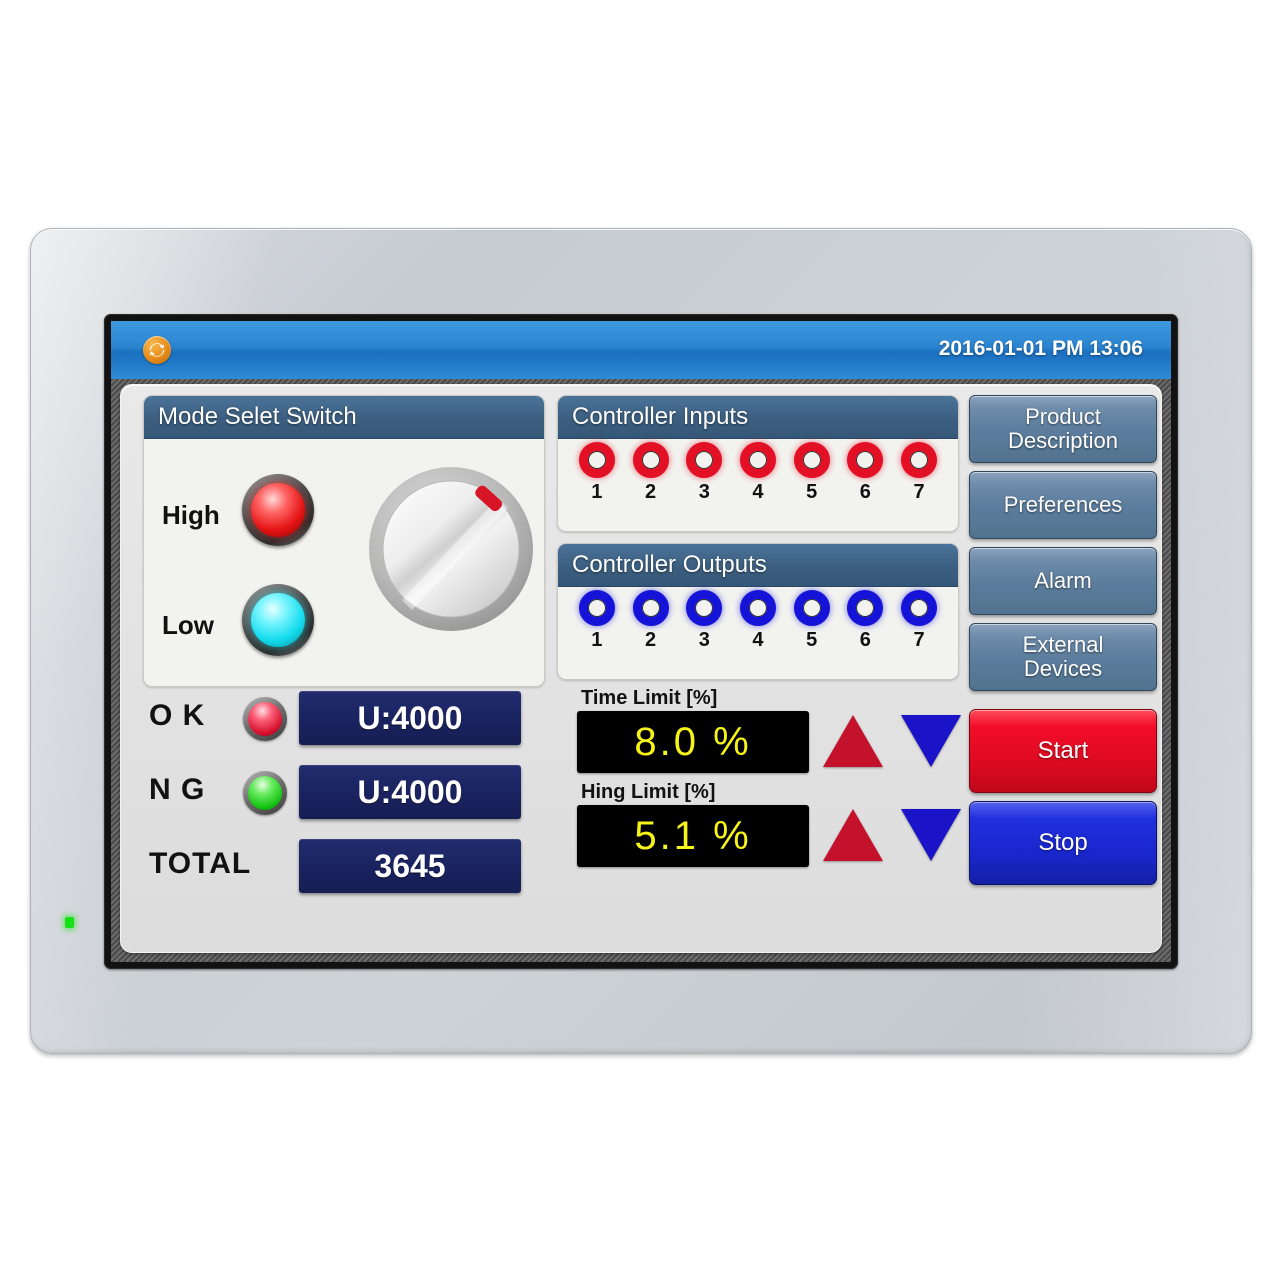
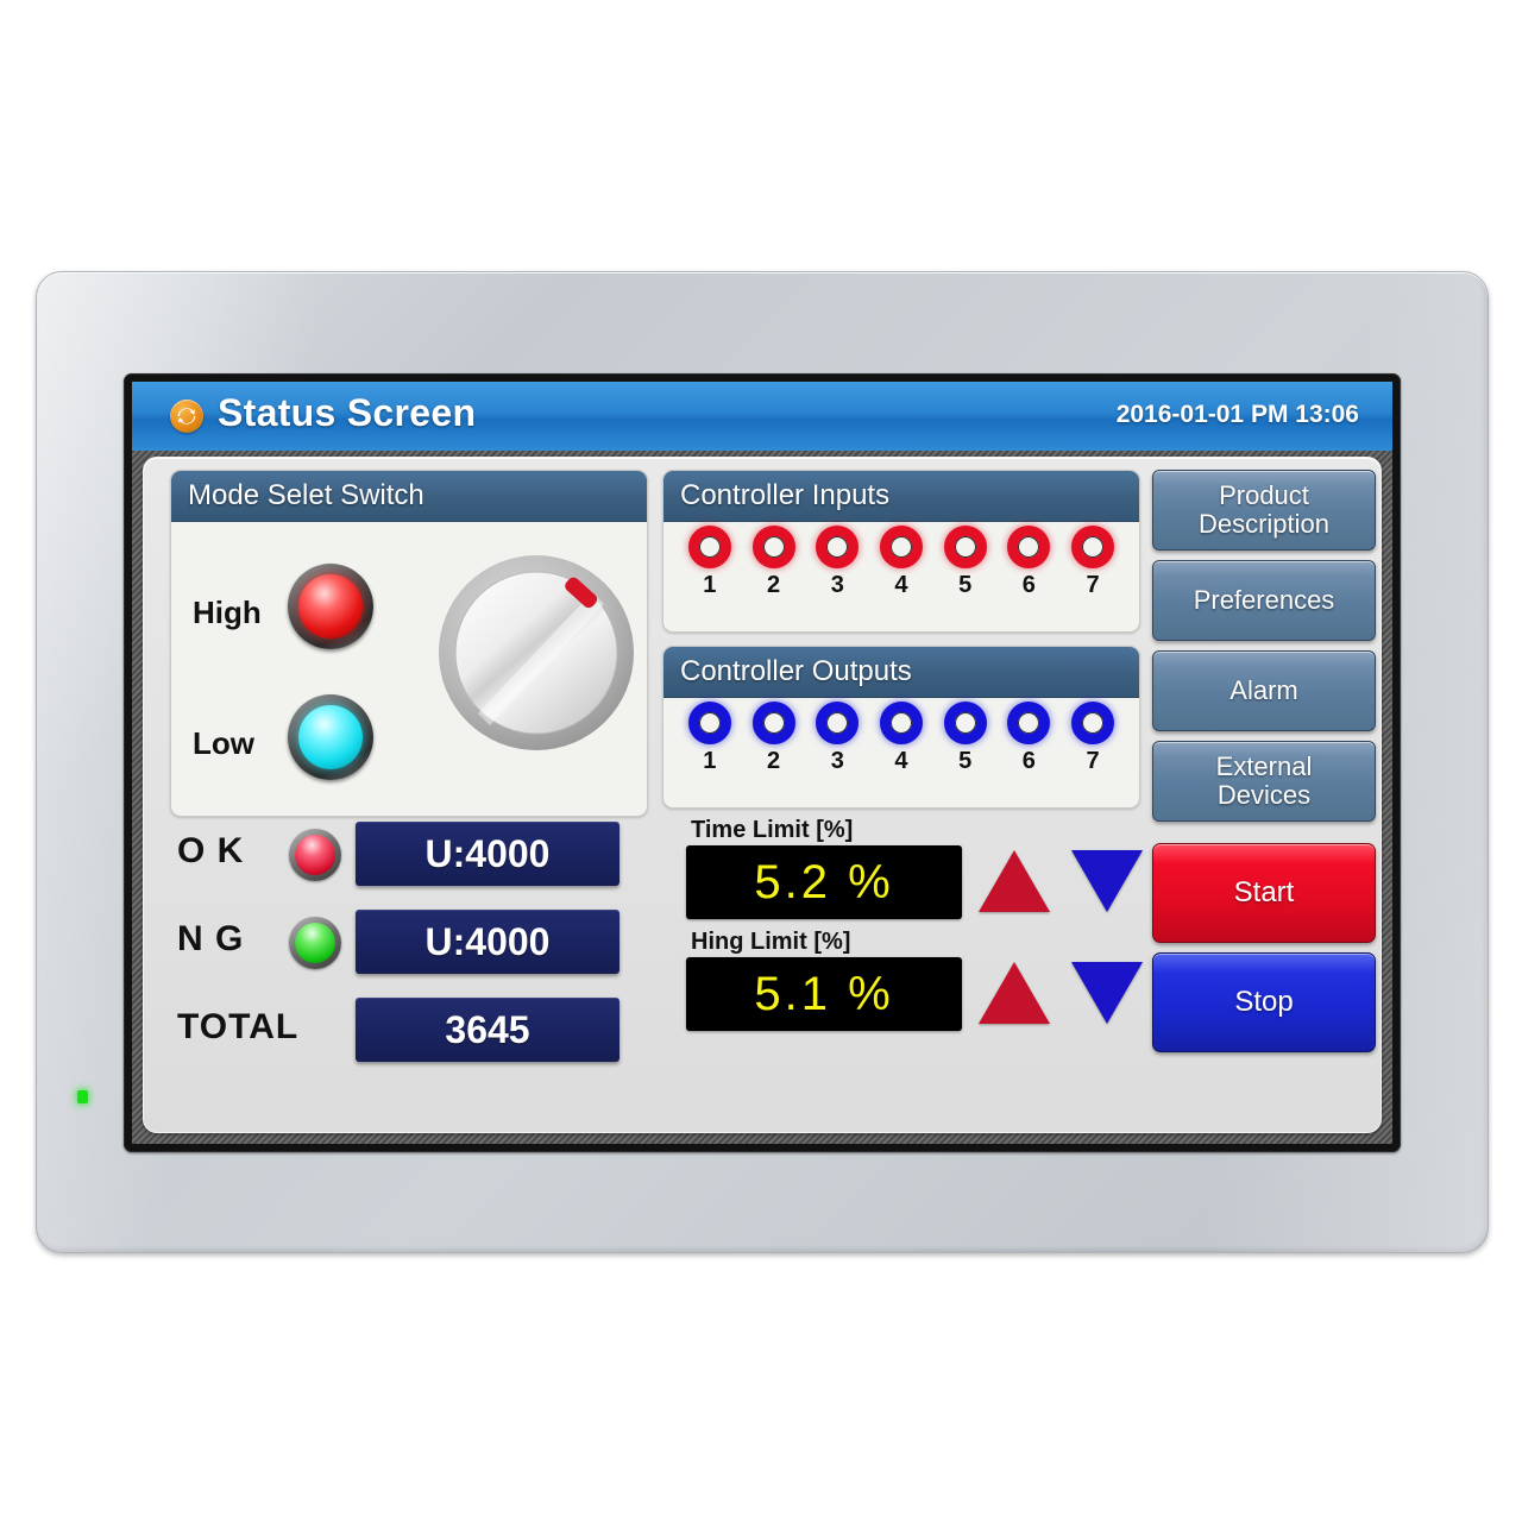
+ Status Screen
  2016-01-01 PM 13:06
  Mode Selet Switch
  High
  Low
  Controller Inputs
  1
  2
  3
  4
  5
  6
  7
  Controller Outputs
  1
  2
  3
  4
  5
  6
  7
  O K
  U:4000
  N G
  U:4000
  TOTAL
  3645
  Time Limit [%]
- 8.0 %
+ 5.2 %
  Hing Limit [%]
  5.1 %
  Product
  Description
  Preferences
  Alarm
  External
  Devices
  Start
  Stop
